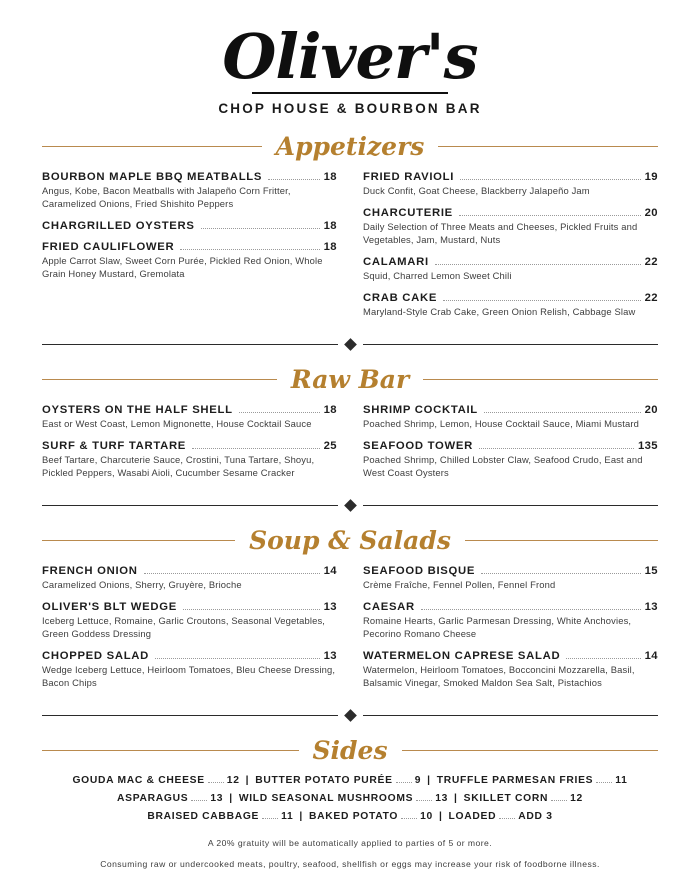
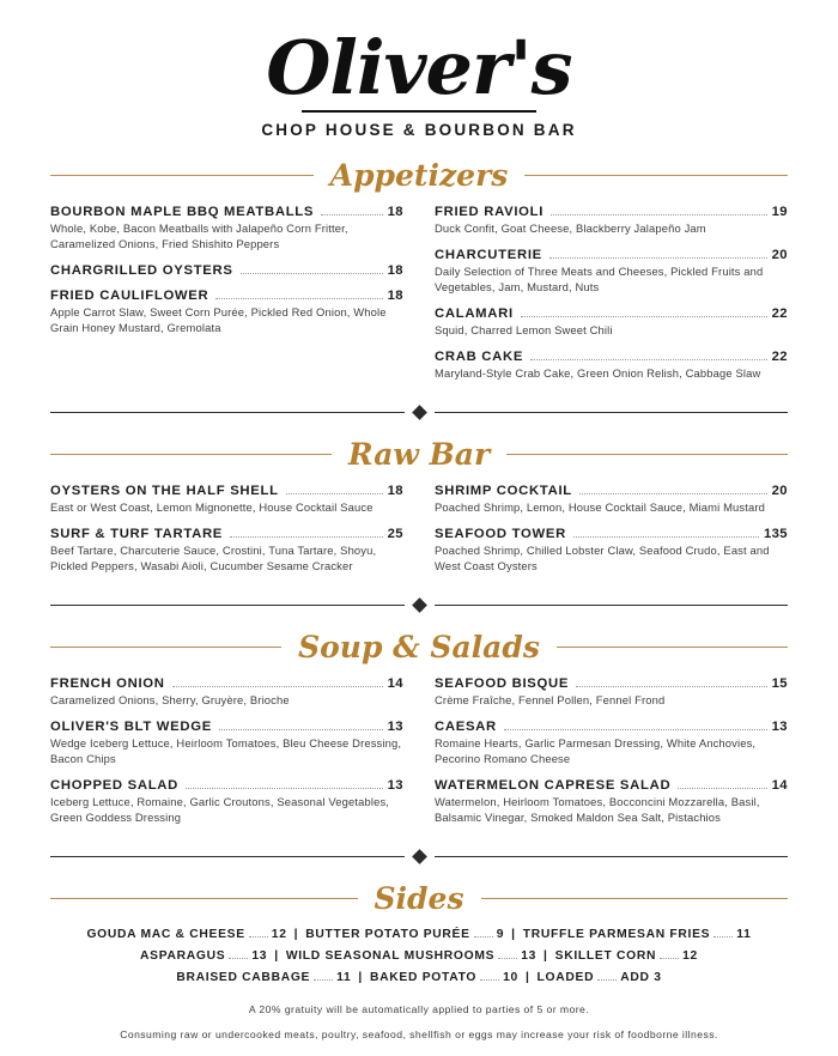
  Oliver's
  CHOP HOUSE & BOURBON BAR
  Appetizers
  BOURBON MAPLE BBQ MEATBALLS
  18
- Angus, Kobe, Bacon Meatballs with Jalapeño Corn Fritter, Caramelized Onions, Fried Shishito Peppers
+ Whole, Kobe, Bacon Meatballs with Jalapeño Corn Fritter, Caramelized Onions, Fried Shishito Peppers
  CHARGRILLED OYSTERS
  18
  FRIED CAULIFLOWER
  18
  Apple Carrot Slaw, Sweet Corn Purée, Pickled Red Onion, Whole Grain Honey Mustard, Gremolata
  FRIED RAVIOLI
  19
  Duck Confit, Goat Cheese, Blackberry Jalapeño Jam
  CHARCUTERIE
  20
  Daily Selection of Three Meats and Cheeses, Pickled Fruits and Vegetables, Jam, Mustard, Nuts
  CALAMARI
  22
  Squid, Charred Lemon Sweet Chili
  CRAB CAKE
  22
  Maryland-Style Crab Cake, Green Onion Relish, Cabbage Slaw
  Raw Bar
  OYSTERS ON THE HALF SHELL
  18
  East or West Coast, Lemon Mignonette, House Cocktail Sauce
  SURF & TURF TARTARE
  25
  Beef Tartare, Charcuterie Sauce, Crostini, Tuna Tartare, Shoyu, Pickled Peppers, Wasabi Aioli, Cucumber Sesame Cracker
  SHRIMP COCKTAIL
  20
  Poached Shrimp, Lemon, House Cocktail Sauce, Miami Mustard
  SEAFOOD TOWER
  135
  Poached Shrimp, Chilled Lobster Claw, Seafood Crudo, East and West Coast Oysters
  Soup & Salads
  FRENCH ONION
  14
  Caramelized Onions, Sherry, Gruyère, Brioche
  OLIVER'S BLT WEDGE
  13
- Iceberg Lettuce, Romaine, Garlic Croutons, Seasonal Vegetables, Green Goddess Dressing
+ Wedge Iceberg Lettuce, Heirloom Tomatoes, Bleu Cheese Dressing, Bacon Chips
  CHOPPED SALAD
  13
- Wedge Iceberg Lettuce, Heirloom Tomatoes, Bleu Cheese Dressing, Bacon Chips
+ Iceberg Lettuce, Romaine, Garlic Croutons, Seasonal Vegetables, Green Goddess Dressing
  SEAFOOD BISQUE
  15
  Crème Fraîche, Fennel Pollen, Fennel Frond
  CAESAR
  13
  Romaine Hearts, Garlic Parmesan Dressing, White Anchovies, Pecorino Romano Cheese
  WATERMELON CAPRESE SALAD
  14
  Watermelon, Heirloom Tomatoes, Bocconcini Mozzarella, Basil, Balsamic Vinegar, Smoked Maldon Sea Salt, Pistachios
  Sides
  GOUDA MAC & CHEESE
  12
  |
  BUTTER POTATO PURÉE
  9
  |
  TRUFFLE PARMESAN FRIES
  11
  ASPARAGUS
  13
  |
  WILD SEASONAL MUSHROOMS
  13
  |
  SKILLET CORN
  12
  BRAISED CABBAGE
  11
  |
  BAKED POTATO
  10
  |
  LOADED
  ADD 3
  A 20% gratuity will be automatically applied to parties of 5 or more.
  Consuming raw or undercooked meats, poultry, seafood, shellfish or eggs may increase your risk of foodborne illness.
